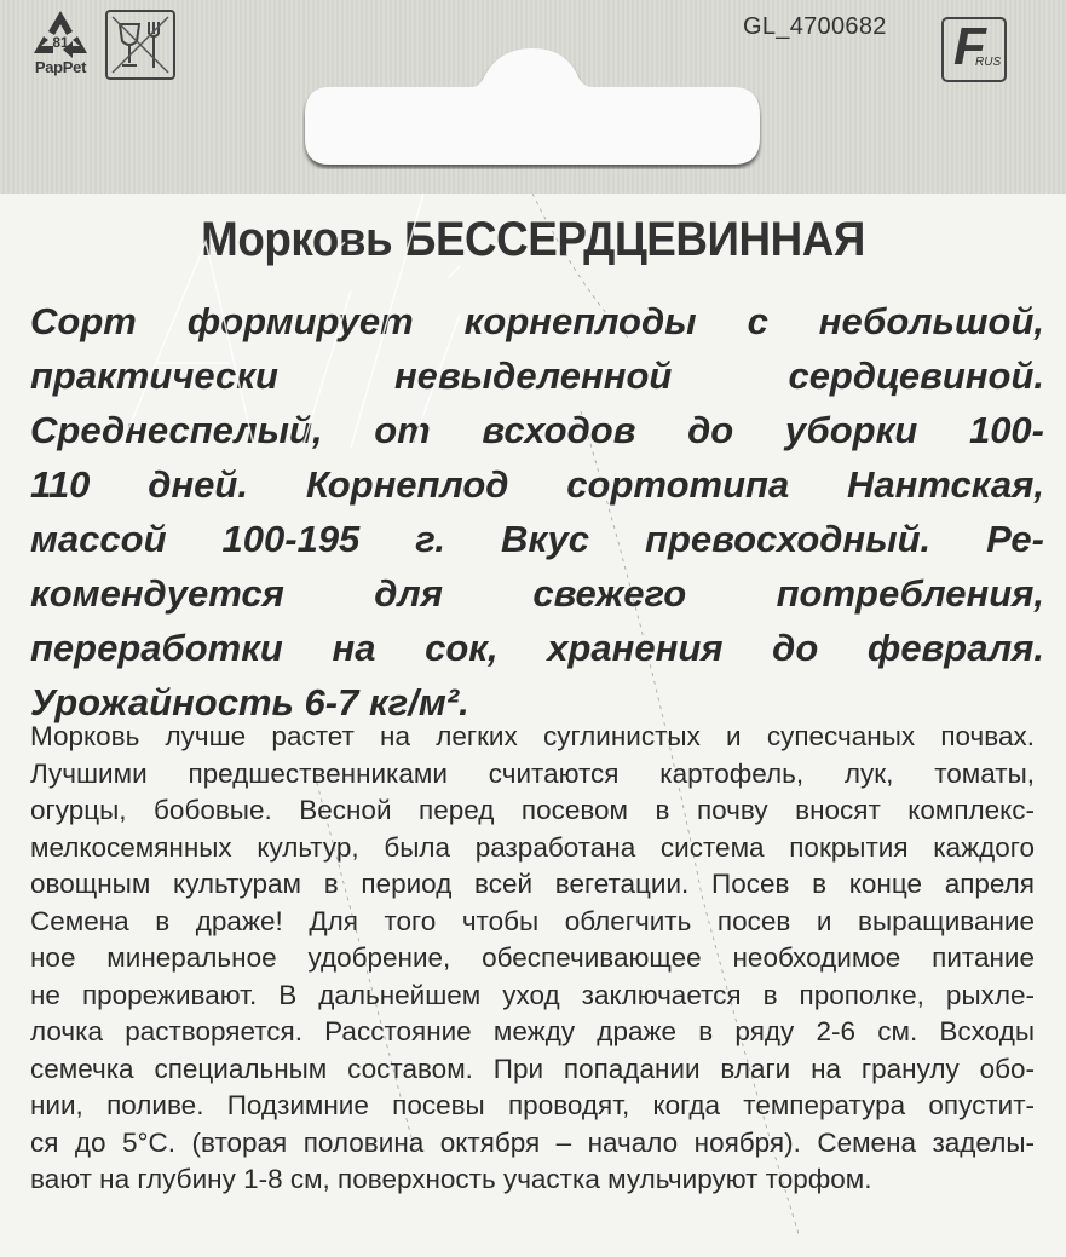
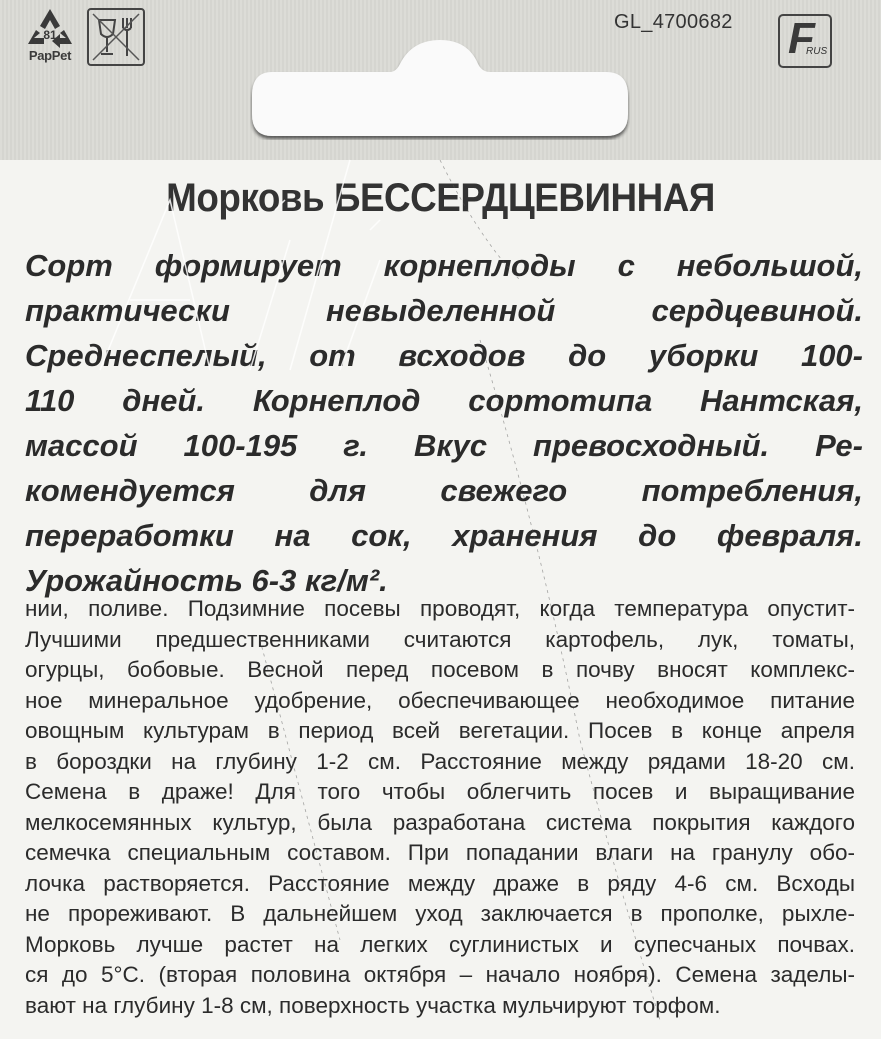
  81
  PapPet
  GL_4700682
  F
  RUS
  Морковь БЕССЕРДЦЕВИННАЯ
  Сорт формирует корнеплоды с небольшой,
  практически невыделенной сердцевиной.
  Среднеспелый, от всходов до уборки 100-
  110 дней. Корнеплод сортотипа Нантская,
  массой 100-195 г. Вкус превосходный. Ре-
  комендуется для свежего потребления,
  переработки на сок, хранения до февраля.
- Урожайность 6-7 кг/м².
+ Урожайность 6-3 кг/м².
- Морковь лучше растет на легких суглинистых и супесчаных почвах.
+ нии, поливе. Подзимние посевы проводят, когда температура опустит-
  Лучшими предшественниками считаются картофель, лук, томаты,
  огурцы, бобовые. Весной перед посевом в почву вносят комплекс-
- мелкосемянных культур, была разработана система покрытия каждого
+ ное минеральное удобрение, обеспечивающее необходимое питание
  овощным культурам в период всей вегетации. Посев в конце апреля
+ в бороздки на глубину 1-2 см. Расстояние между рядами 18-20 см.
  Семена в драже! Для того чтобы облегчить посев и выращивание
- ное минеральное удобрение, обеспечивающее необходимое питание
+ мелкосемянных культур, была разработана система покрытия каждого
- не прореживают. В дальнейшем уход заключается в прополке, рыхле-
+ семечка специальным составом. При попадании влаги на гранулу обо-
- лочка растворяется. Расстояние между драже в ряду 2-6 см. Всходы
+ лочка растворяется. Расстояние между драже в ряду 4-6 см. Всходы
- семечка специальным составом. При попадании влаги на гранулу обо-
+ не прореживают. В дальнейшем уход заключается в прополке, рыхле-
- нии, поливе. Подзимние посевы проводят, когда температура опустит-
+ Морковь лучше растет на легких суглинистых и супесчаных почвах.
  ся до 5°С. (вторая половина октября – начало ноября). Семена заделы-
  вают на глубину 1-8 см, поверхность участка мульчируют торфом.
